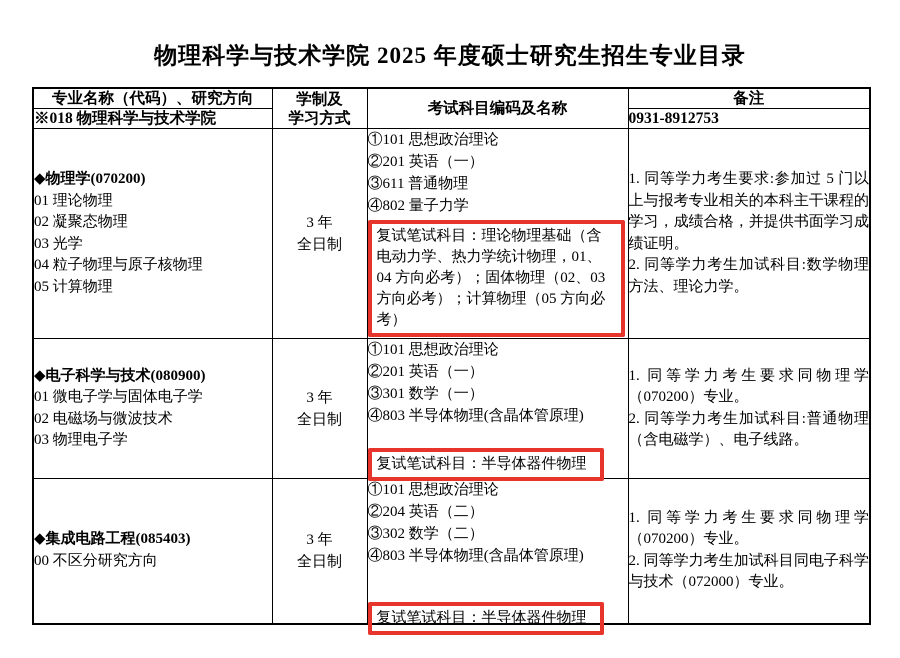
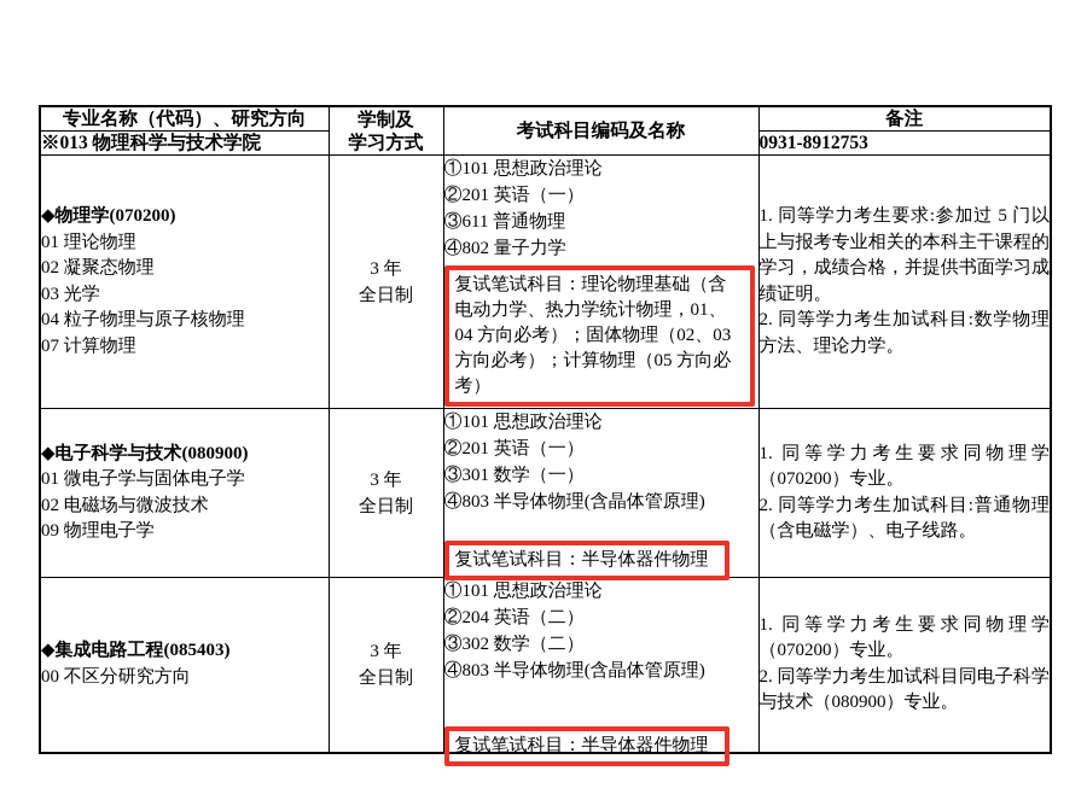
- 物理科学与技术学院 2025 年度硕士研究生招生专业目录
  专业名称（代码）、研究方向	学制及 学习方式	考试科目编码及名称	备注
- ※018 物理科学与技术学院	0931-8912753
+ ※013 物理科学与技术学院	0931-8912753
- ◆物理学(070200) 01 理论物理 02 凝聚态物理 03 光学 04 粒子物理与原子核物理 05 计算物理	3 年 全日制	①101 思想政治理论 ②201 英语（一） ③611 普通物理 ④802 量子力学 复试笔试科目：理论物理基础（含电动力学、热力学统计物理，01、04 方向必考）；固体物理（02、03 方向必考）；计算物理（05 方向必考）	1. 同等学力考生要求:参加过 5 门以上与报考专业相关的本科主干课程的学习，成绩合格，并提供书面学习成绩证明。 2. 同等学力考生加试科目:数学物理方法、理论力学。
+ ◆物理学(070200) 01 理论物理 02 凝聚态物理 03 光学 04 粒子物理与原子核物理 07 计算物理	3 年 全日制	①101 思想政治理论 ②201 英语（一） ③611 普通物理 ④802 量子力学 复试笔试科目：理论物理基础（含电动力学、热力学统计物理，01、04 方向必考）；固体物理（02、03 方向必考）；计算物理（05 方向必考）	1. 同等学力考生要求:参加过 5 门以上与报考专业相关的本科主干课程的学习，成绩合格，并提供书面学习成绩证明。 2. 同等学力考生加试科目:数学物理方法、理论力学。
- ◆电子科学与技术(080900) 01 微电子学与固体电子学 02 电磁场与微波技术 03 物理电子学	3 年 全日制	①101 思想政治理论 ②201 英语（一） ③301 数学（一） ④803 半导体物理(含晶体管原理) 复试笔试科目：半导体器件物理	1. 同等学力考生要求同物理学（070200）专业。 2. 同等学力考生加试科目:普通物理（含电磁学）、电子线路。
+ ◆电子科学与技术(080900) 01 微电子学与固体电子学 02 电磁场与微波技术 09 物理电子学	3 年 全日制	①101 思想政治理论 ②201 英语（一） ③301 数学（一） ④803 半导体物理(含晶体管原理) 复试笔试科目：半导体器件物理	1. 同等学力考生要求同物理学（070200）专业。 2. 同等学力考生加试科目:普通物理（含电磁学）、电子线路。
- ◆集成电路工程(085403) 00 不区分研究方向	3 年 全日制	①101 思想政治理论 ②204 英语（二） ③302 数学（二） ④803 半导体物理(含晶体管原理) 复试笔试科目：半导体器件物理	1. 同等学力考生要求同物理学（070200）专业。 2. 同等学力考生加试科目同电子科学与技术（072000）专业。
+ ◆集成电路工程(085403) 00 不区分研究方向	3 年 全日制	①101 思想政治理论 ②204 英语（二） ③302 数学（二） ④803 半导体物理(含晶体管原理) 复试笔试科目：半导体器件物理	1. 同等学力考生要求同物理学（070200）专业。 2. 同等学力考生加试科目同电子科学与技术（080900）专业。
